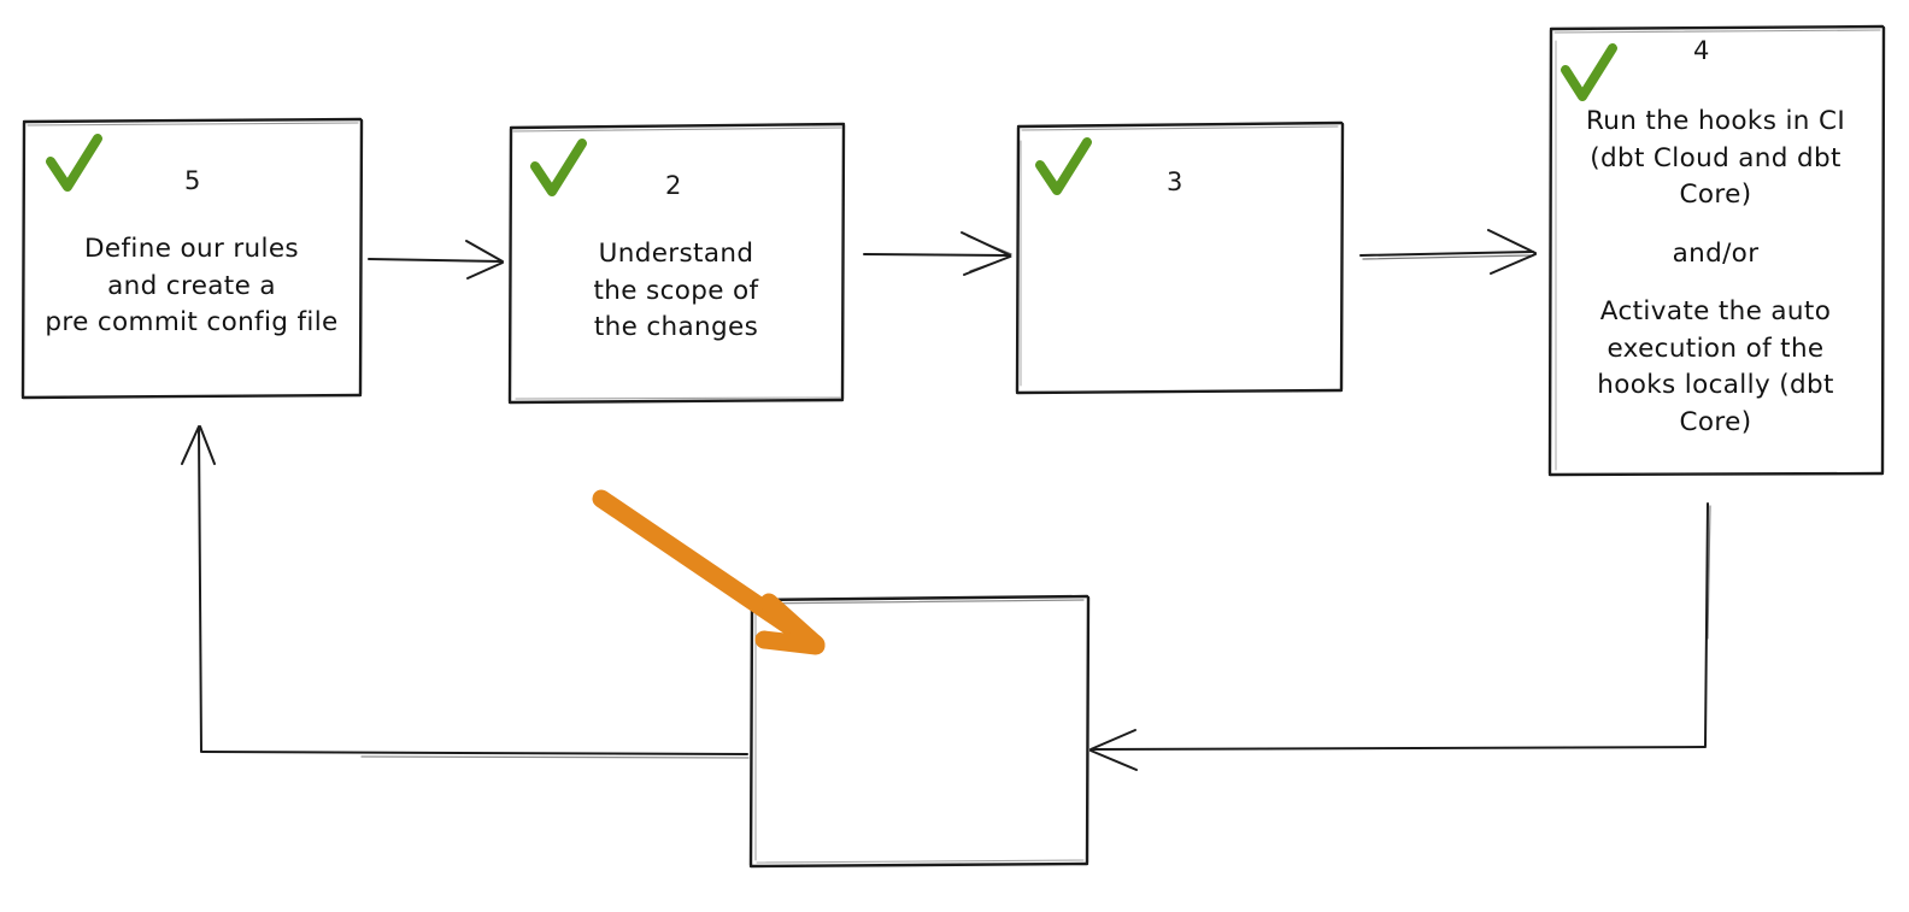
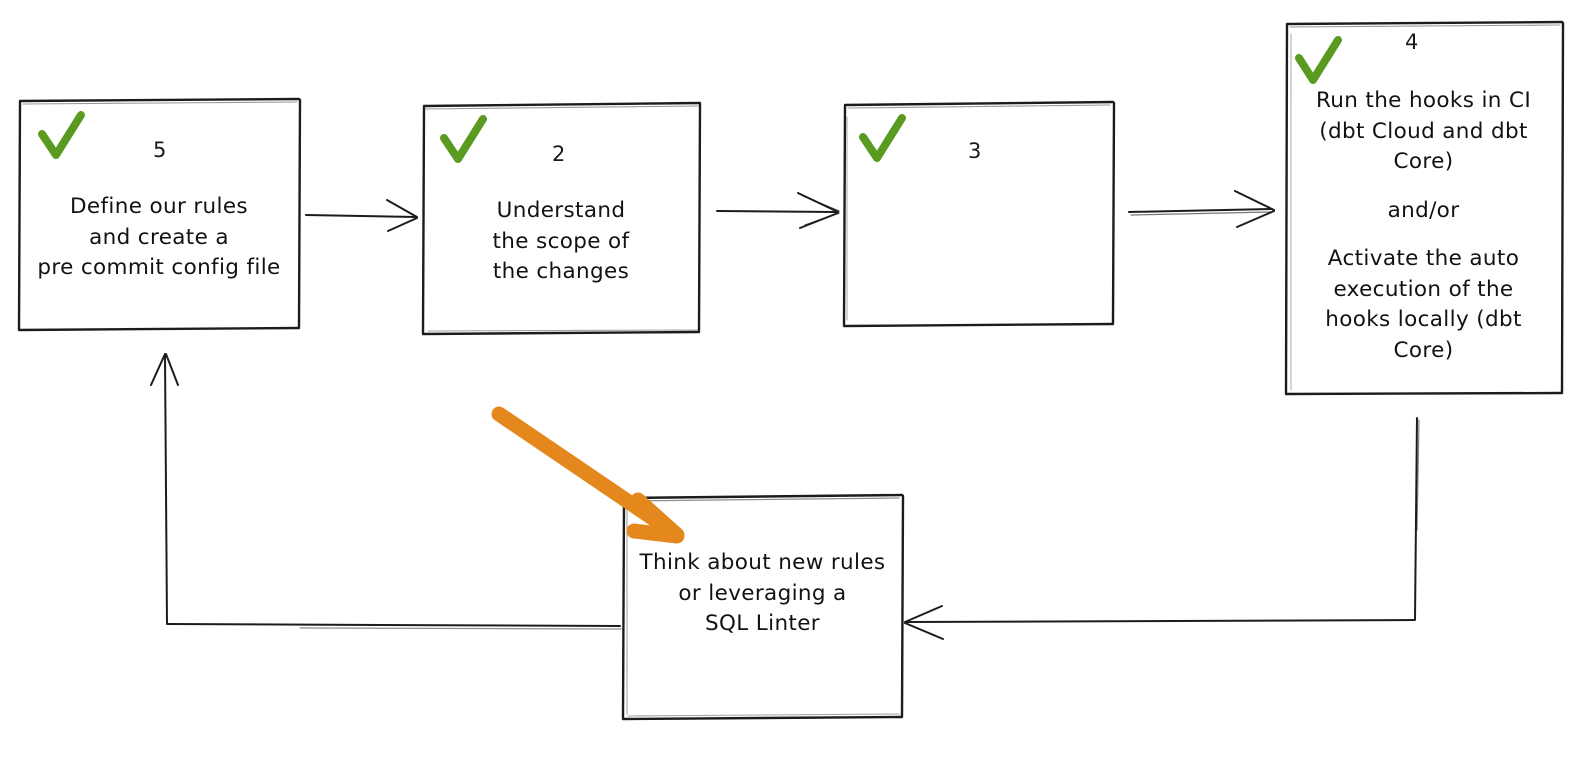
  5
  Define our rules
  and create a
  pre commit config file
  2
  Understand
  the scope of
  the changes
  3
  4
  Run the hooks in CI
  (dbt Cloud and dbt
  Core)
  and/or
  Activate the auto
  execution of the
  hooks locally (dbt
  Core)
+ Think about new rules
+ or leveraging a
+ SQL Linter
